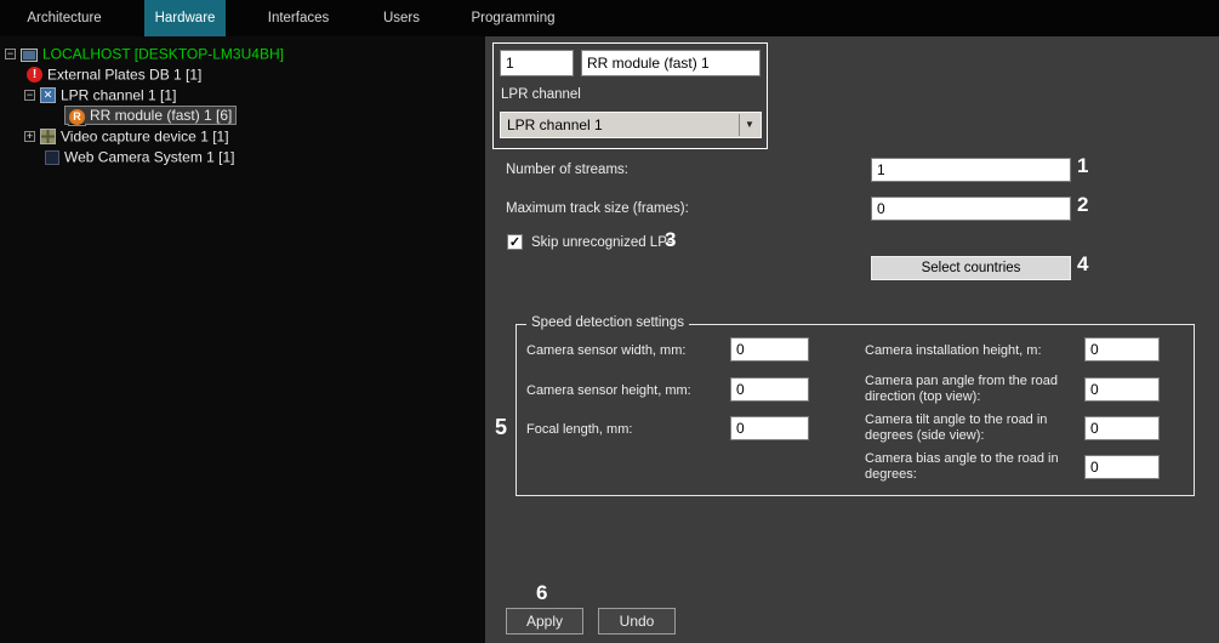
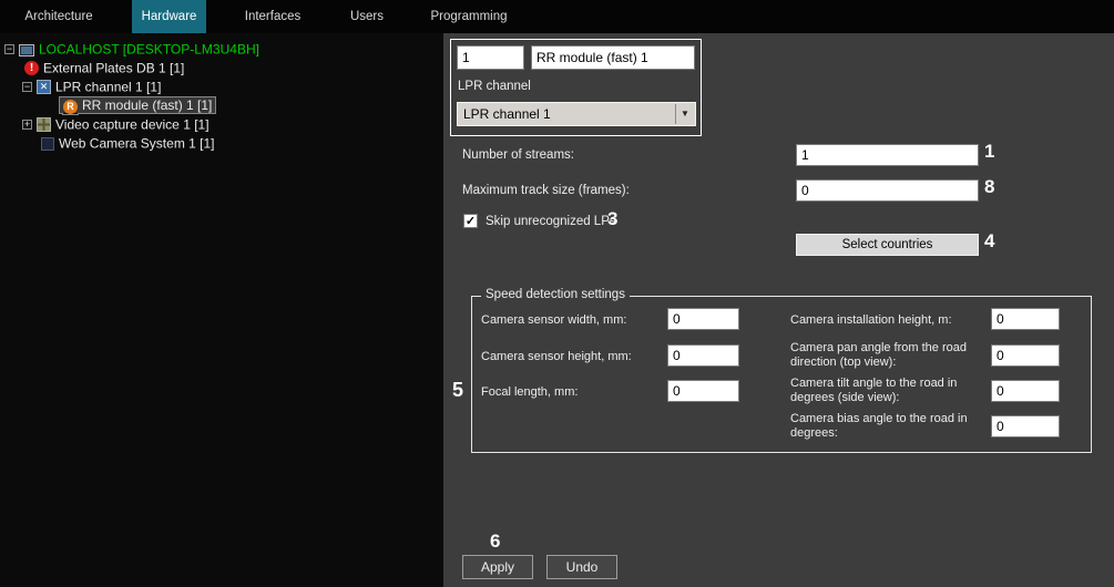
  Architecture
  Hardware
  Interfaces
  Users
  Programming
  − LOCALHOST [DESKTOP-LM3U4BH]
  ! External Plates DB 1 [1]
  − ✕ LPR channel 1 [1]
- R RR module (fast) 1 [6]
+ R RR module (fast) 1 [1]
  + Video capture device 1 [1]
  Web Camera System 1 [1]
  1
  RR module (fast) 1
  LPR channel
  LPR channel 1
  ▼
  Number of streams:
  1
  1
  Maximum track size (frames):
  0
- 2
+ 8
  ✓
  Skip unrecognized LPs
  3
  Select countries
  4
  Speed detection settings
  Camera sensor width, mm:
  0
  Camera sensor height, mm:
  0
  Focal length, mm:
  0
  Camera installation height, m:
  0
  Camera pan angle from the road direction (top view):
  0
  Camera tilt angle to the road in degrees (side view):
  0
  Camera bias angle to the road in degrees:
  0
  5
  6
  Apply
  Undo
